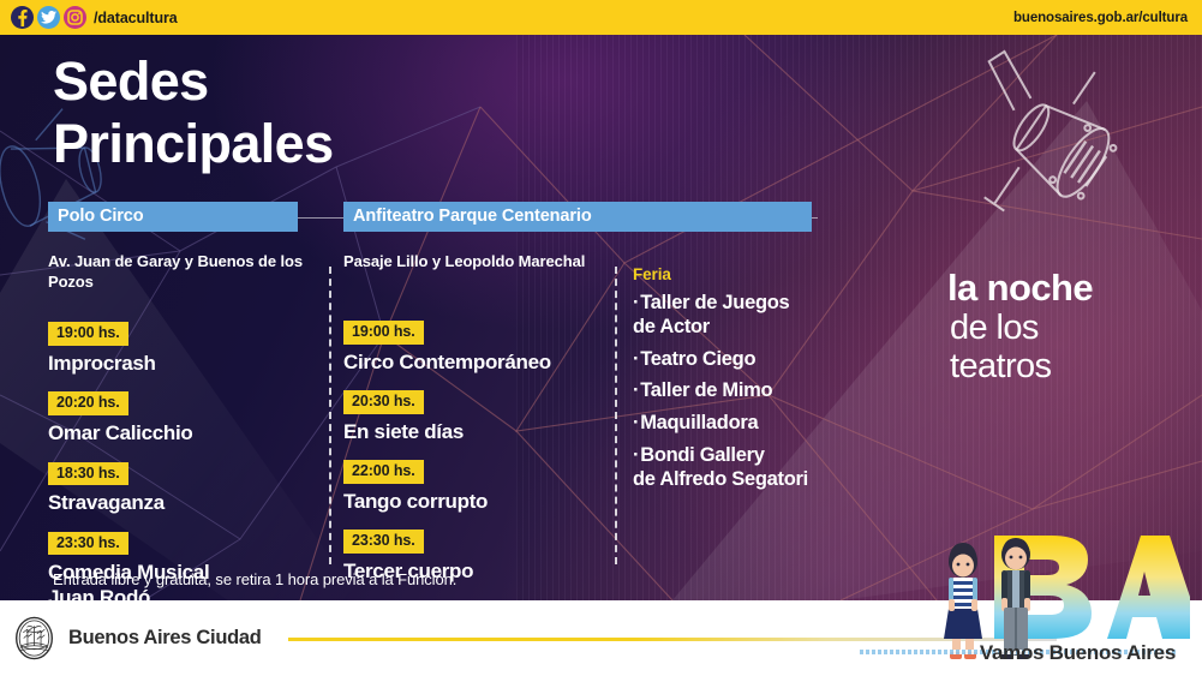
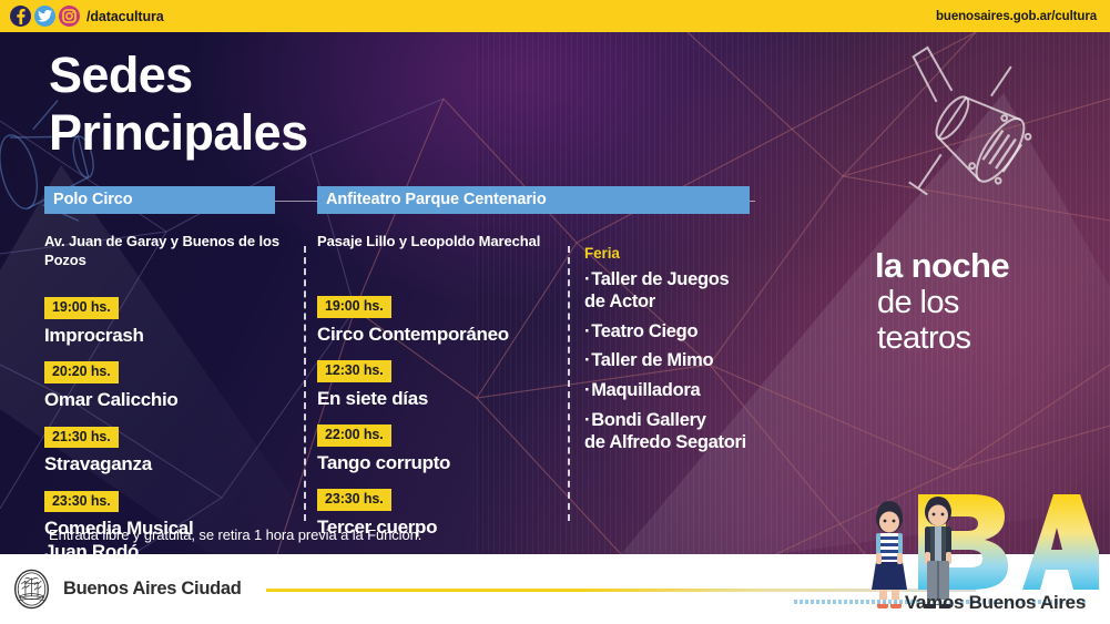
  /datacultura
  buenosaires.gob.ar/cultura
  Sedes
  Principales
  Polo Circo
  Av. Juan de Garay y Buenos de los Pozos
  19:00 hs.
  Improcrash
  20:20 hs.
  Omar Calicchio
- 18:30 hs.
+ 21:30 hs.
  Stravaganza
  23:30 hs.
  Comedia Musical
  Juan Rodó
  Anfiteatro Parque Centenario
  Pasaje Lillo y Leopoldo Marechal
  19:00 hs.
  Circo Contemporáneo
- 20:30 hs.
+ 12:30 hs.
  En siete días
  22:00 hs.
  Tango corrupto
  23:30 hs.
  Tercer cuerpo
  Feria
  ·Taller de Juegos
  de Actor
  ·Teatro Ciego
  ·Taller de Mimo
  ·Maquilladora
  ·Bondi Gallery
  de Alfredo Segatori
  la noche
  de los
  teatros
  Entrada libre y gratuita, se retira 1 hora previa a la Función.
  Buenos Aires Ciudad
  Vamos Buenos Aires
